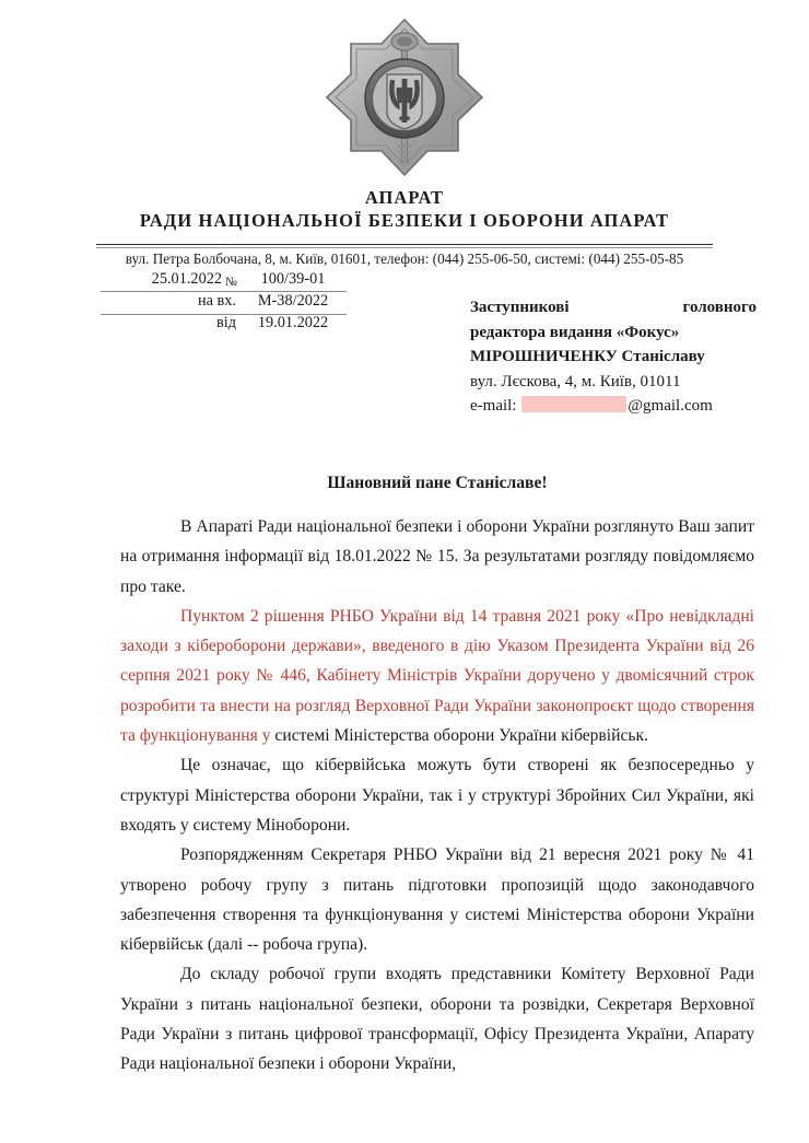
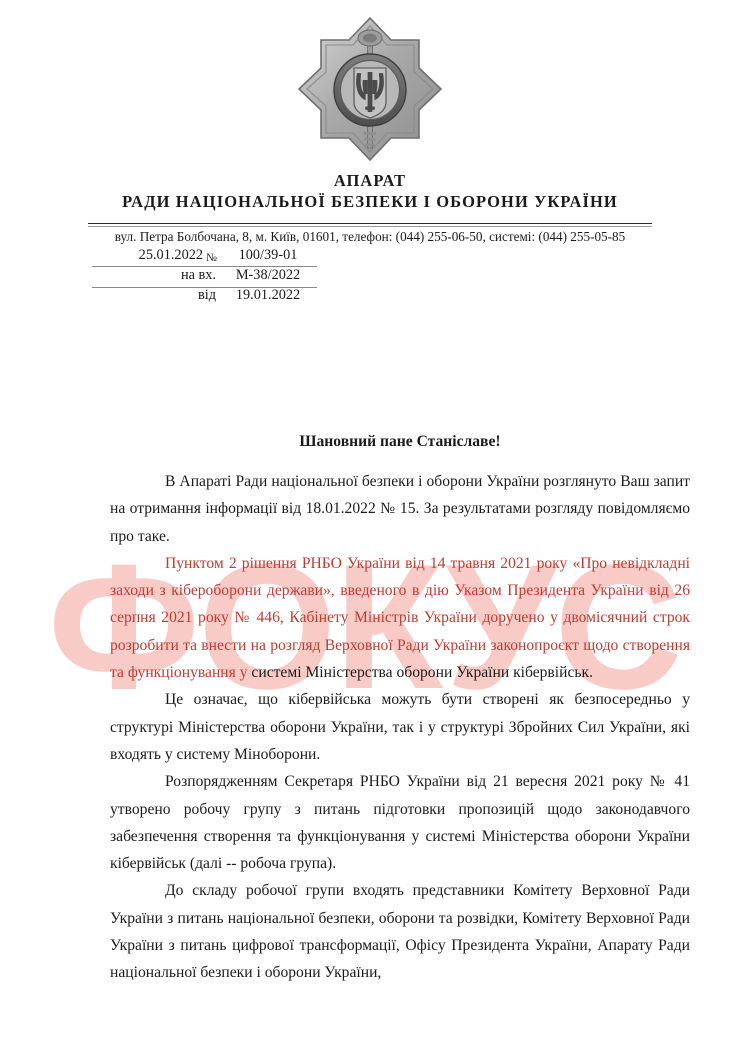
  АПАРАТ
- РАДИ НАЦІОНАЛЬНОЇ БЕЗПЕКИ І ОБОРОНИ АПАРАТ
+ РАДИ НАЦІОНАЛЬНОЇ БЕЗПЕКИ І ОБОРОНИ УКРАЇНИ
  вул. Петра Болбочана, 8, м. Київ, 01601, телефон: (044) 255-06-50, системі: (044) 255-05-85
  25.01.2022
  №
  100/39-01
  на вх.
  М-38/2022
  від
  19.01.2022
- Заступникові головного
- редактора видання «Фокус»
- МІРОШНИЧЕНКУ Станіславу
- вул. Лєскова, 4, м. Київ, 01011
- e-mail: @gmail.com
  Шановний пане Станіславе!
+ ФОКУС
  В Апараті Ради національної безпеки і оборони України розглянуто Ваш запит на отримання інформації від 18.01.2022 № 15. За результатами розгляду повідомляємо про таке.
  Пунктом 2 рішення РНБО України від 14 травня 2021 року «Про невідкладні заходи з кібероборони держави», введеного в дію Указом Президента України від 26 серпня 2021 року № 446, Кабінету Міністрів України доручено у двомісячний строк розробити та внести на розгляд Верховної Ради України законопроєкт щодо створення та функціонування у системі Міністерства оборони України кібервійськ.
  Це означає, що кібервійська можуть бути створені як безпосередньо у структурі Міністерства оборони України, так і у структурі Збройних Сил України, які входять у систему Міноборони.
  Розпорядженням Секретаря РНБО України від 21 вересня 2021 року № 41 утворено робочу групу з питань підготовки пропозицій щодо законодавчого забезпечення створення та функціонування у системі Міністерства оборони України кібервійськ (далі -- робоча група).
- До складу робочої групи входять представники Комітету Верховної Ради України з питань національної безпеки, оборони та розвідки, Секретаря Верховної Ради України з питань цифрової трансформації, Офісу Президента України, Апарату Ради національної безпеки і оборони України,
+ До складу робочої групи входять представники Комітету Верховної Ради України з питань національної безпеки, оборони та розвідки, Комітету Верховної Ради України з питань цифрової трансформації, Офісу Президента України, Апарату Ради національної безпеки і оборони України,
